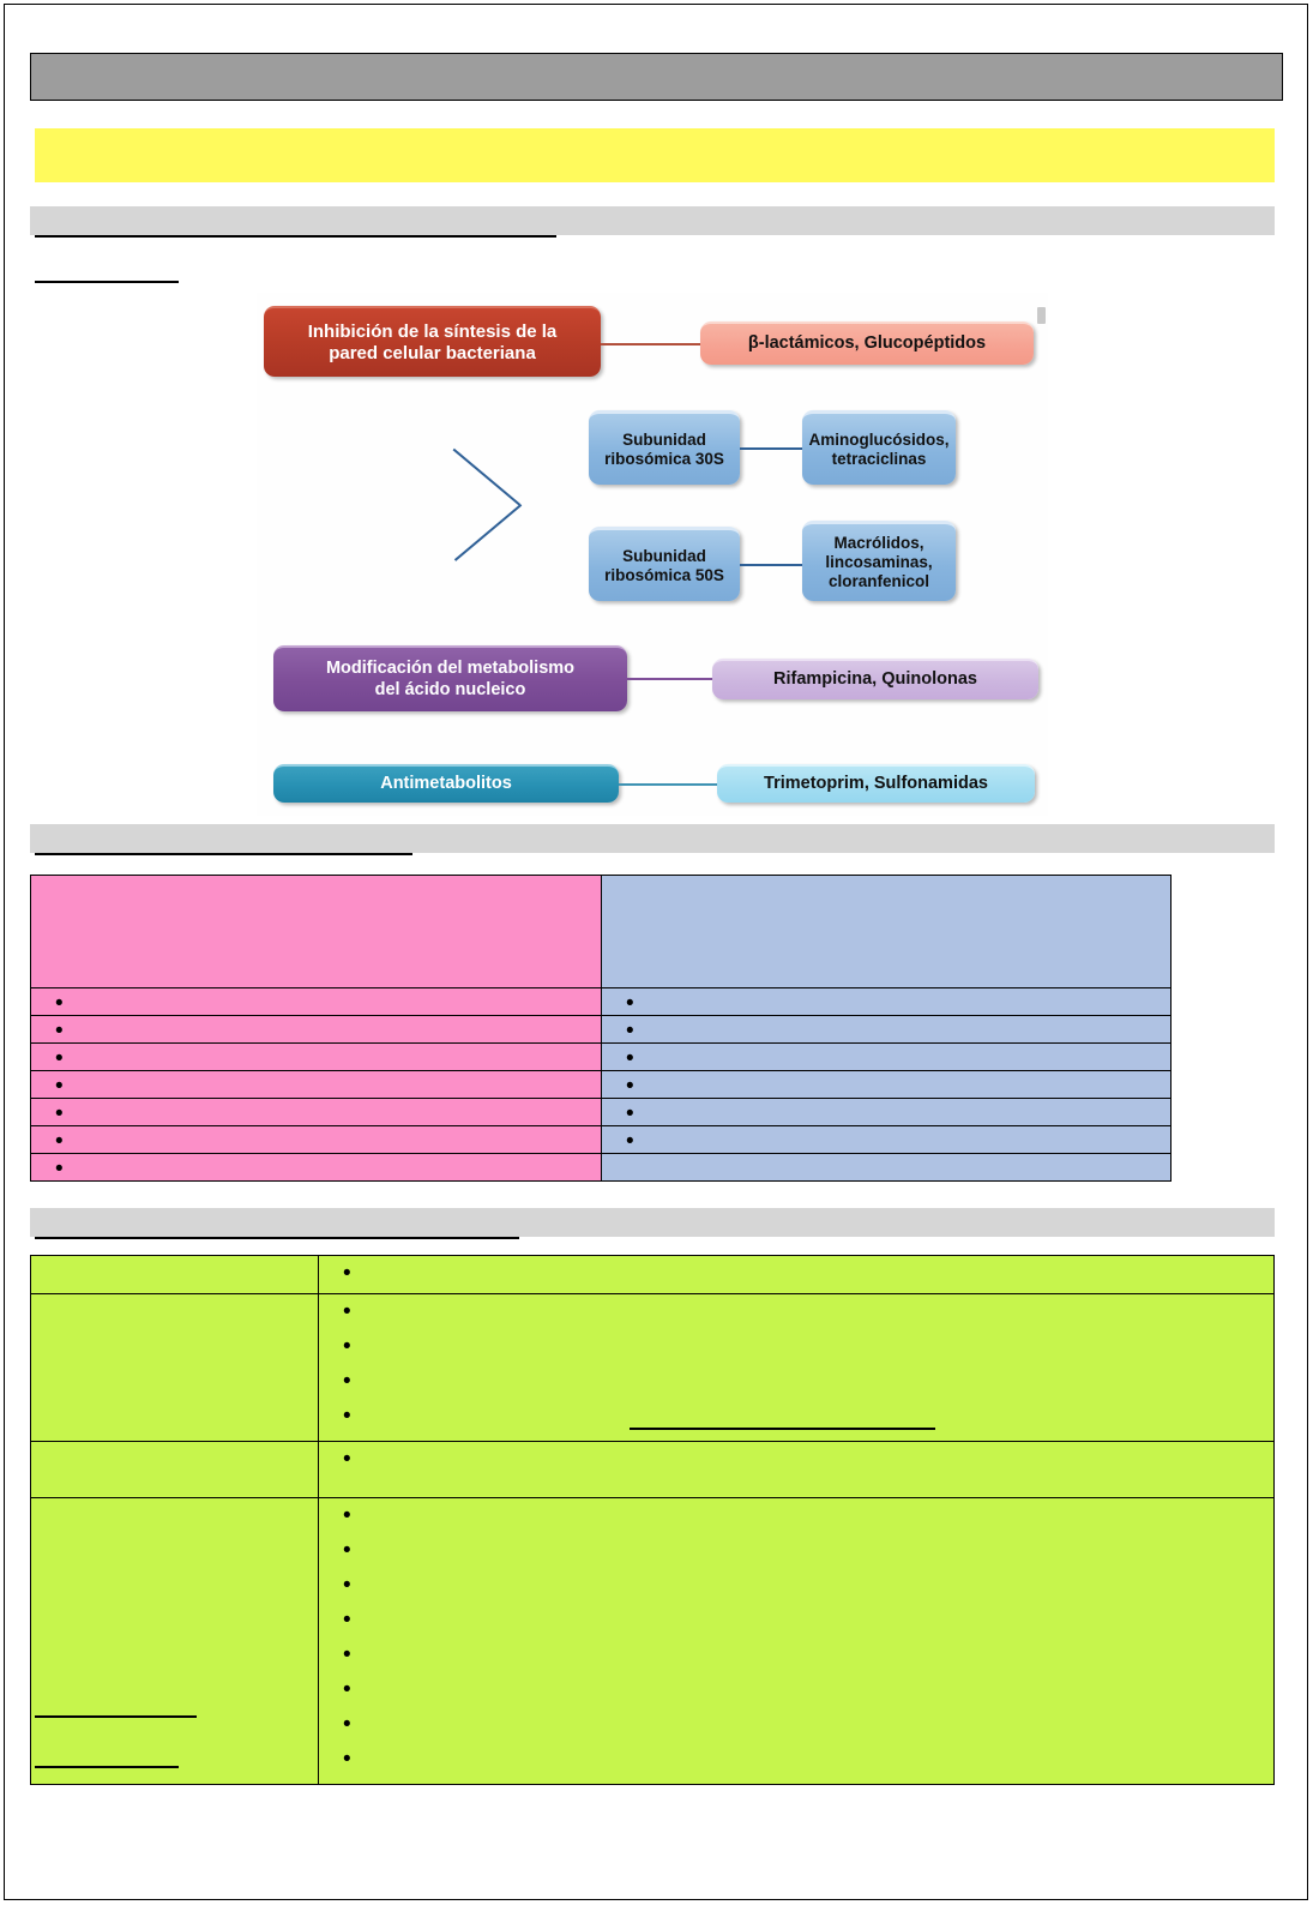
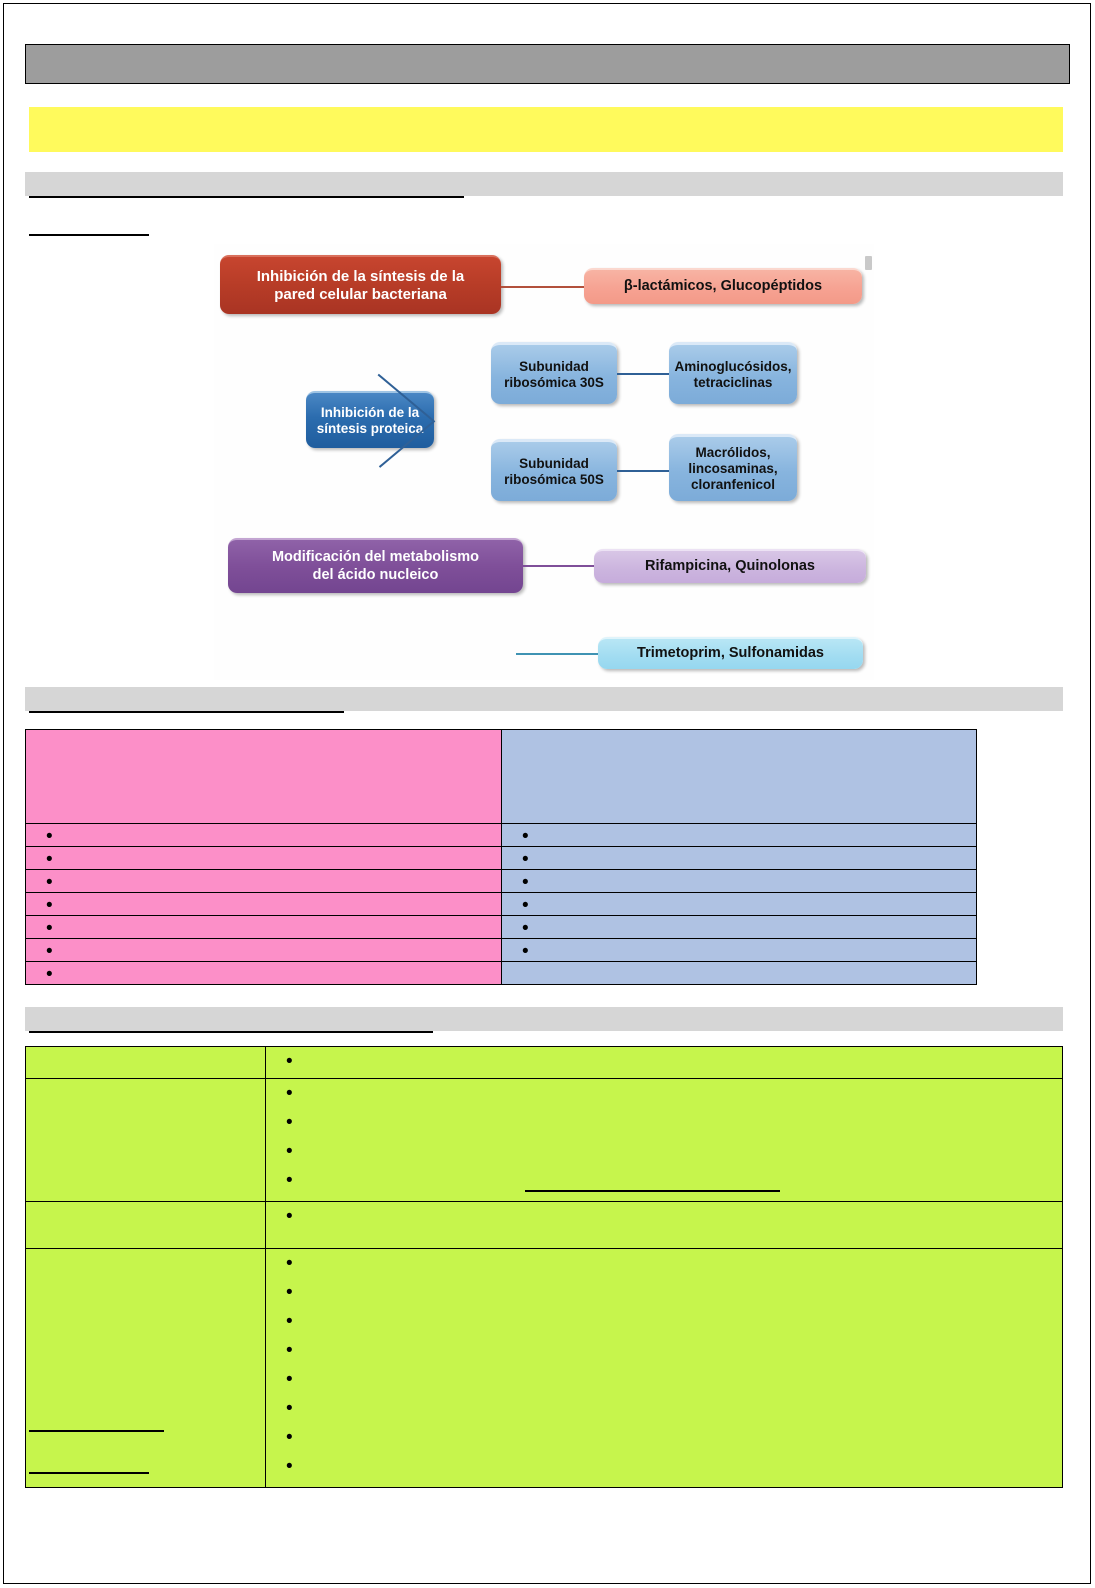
  Inhibición de la síntesis de la
  pared celular bacteriana
  β-lactámicos, Glucopéptidos
+ Inhibición de la
+ síntesis proteica
  Subunidad
  ribosómica 30S
  Aminoglucósidos,
  tetraciclinas
  Subunidad
  ribosómica 50S
  Macrólidos,
  lincosaminas,
  cloranfenicol
  Modificación del metabolismo
  del ácido nucleico
  Rifampicina, Quinolonas
- Antimetabolitos
  Trimetoprim, Sulfonamidas
